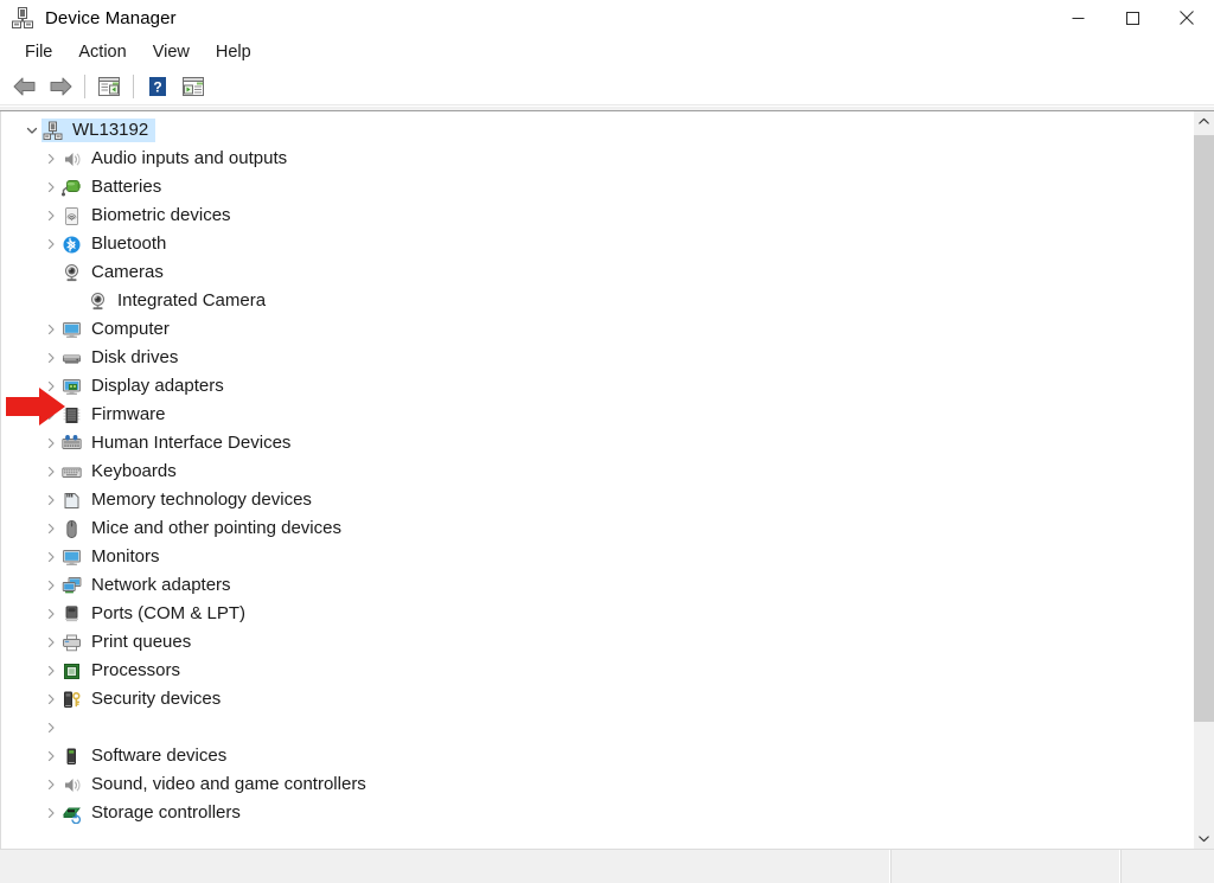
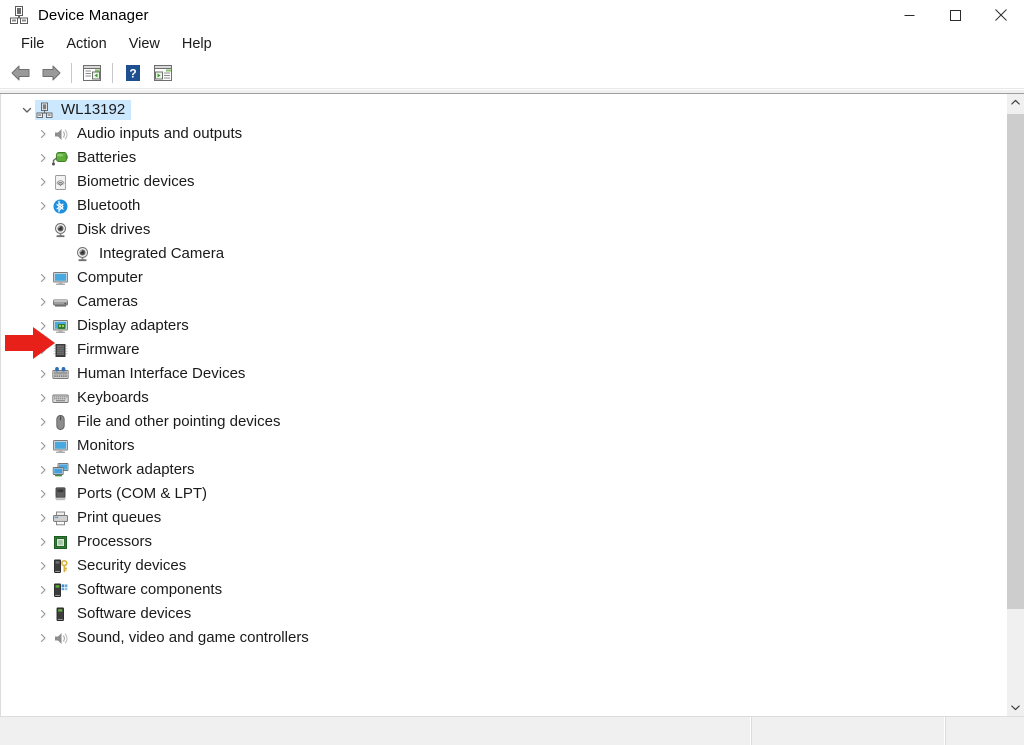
  Device Manager
  File
  Action
  View
  Help
  ?
  WL13192
  Audio inputs and outputs
  Batteries
  Biometric devices
  Bluetooth
- Cameras
+ Disk drives
  Integrated Camera
  Computer
- Disk drives
+ Cameras
  Display adapters
  Firmware
  Human Interface Devices
  Keyboards
- Memory technology devices
- Mice and other pointing devices
+ File and other pointing devices
  Monitors
  Network adapters
  Ports (COM & LPT)
  Print queues
  Processors
  Security devices
+ Software components
  Software devices
  Sound, video and game controllers
- Storage controllers
